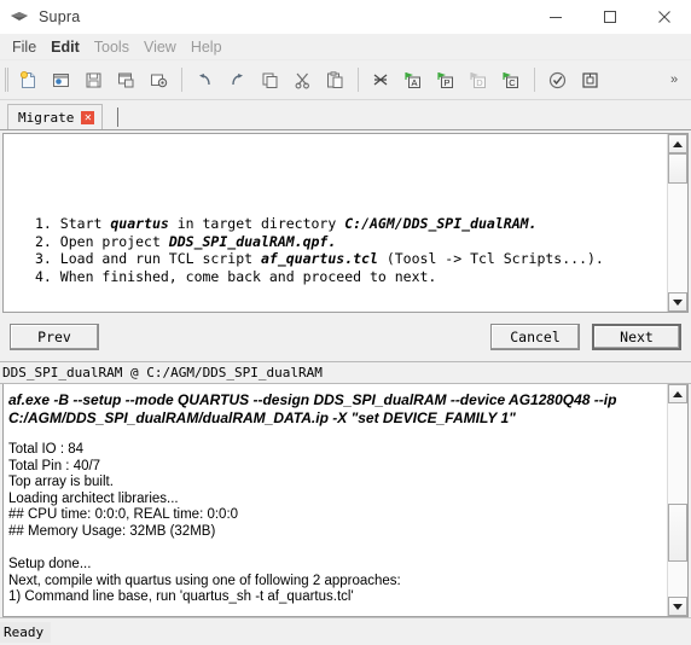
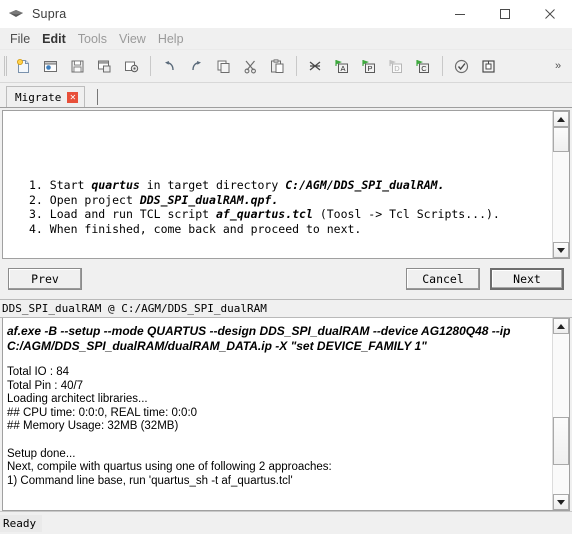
  Supra
  File
  Edit
  Tools
  View
  Help
  A
  P
  D
  C
  »
  Migrate
  ✕
  1. Start quartus in target directory C:/AGM/DDS_SPI_dualRAM.
  2. Open project DDS_SPI_dualRAM.qpf.
  3. Load and run TCL script af_quartus.tcl (Toosl -> Tcl Scripts...).
  4. When finished, come back and proceed to next.
  Prev
  Cancel
  Next
  DDS_SPI_dualRAM @ C:/AGM/DDS_SPI_dualRAM
  af.exe -B --setup --mode QUARTUS --design DDS_SPI_dualRAM --device AG1280Q48 --ip C:/AGM/DDS_SPI_dualRAM/dualRAM_DATA.ip -X "set DEVICE_FAMILY 1"
  Total IO : 84
  Total Pin : 40/7
- Top array is built.
  Loading architect libraries...
  ## CPU time: 0:0:0, REAL time: 0:0:0
  ## Memory Usage: 32MB (32MB)
  Setup done...
  Next, compile with quartus using one of following 2 approaches:
  1) Command line base, run 'quartus_sh -t af_quartus.tcl'
  Ready
